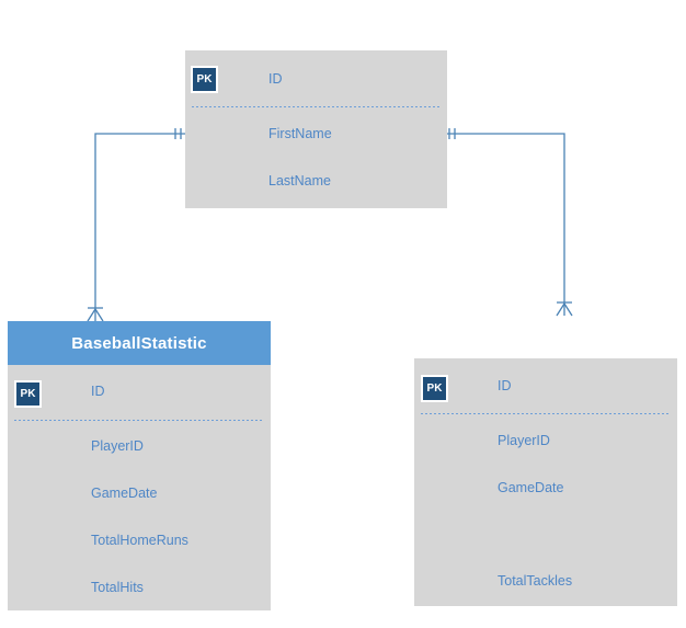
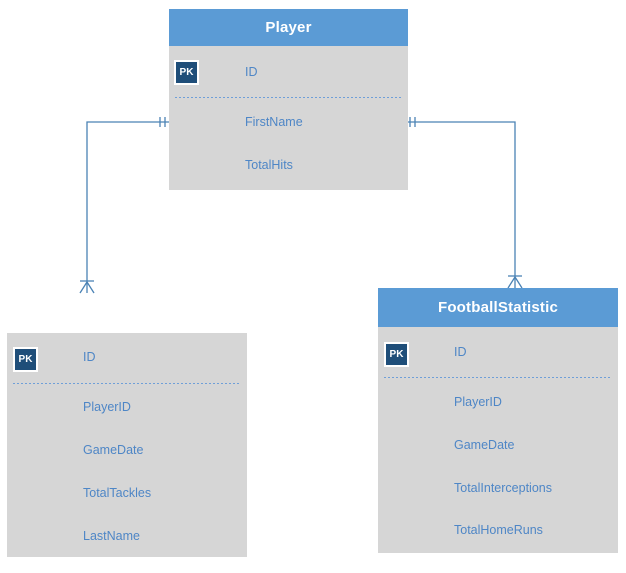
+ Player
  PK
  ID
  FirstName
- LastName
+ TotalHits
- BaseballStatistic
  PK
  ID
  PlayerID
  GameDate
- TotalHomeRuns
+ TotalTackles
- TotalHits
+ LastName
+ FootballStatistic
  PK
  ID
  PlayerID
  GameDate
+ TotalInterceptions
- TotalTackles
+ TotalHomeRuns
